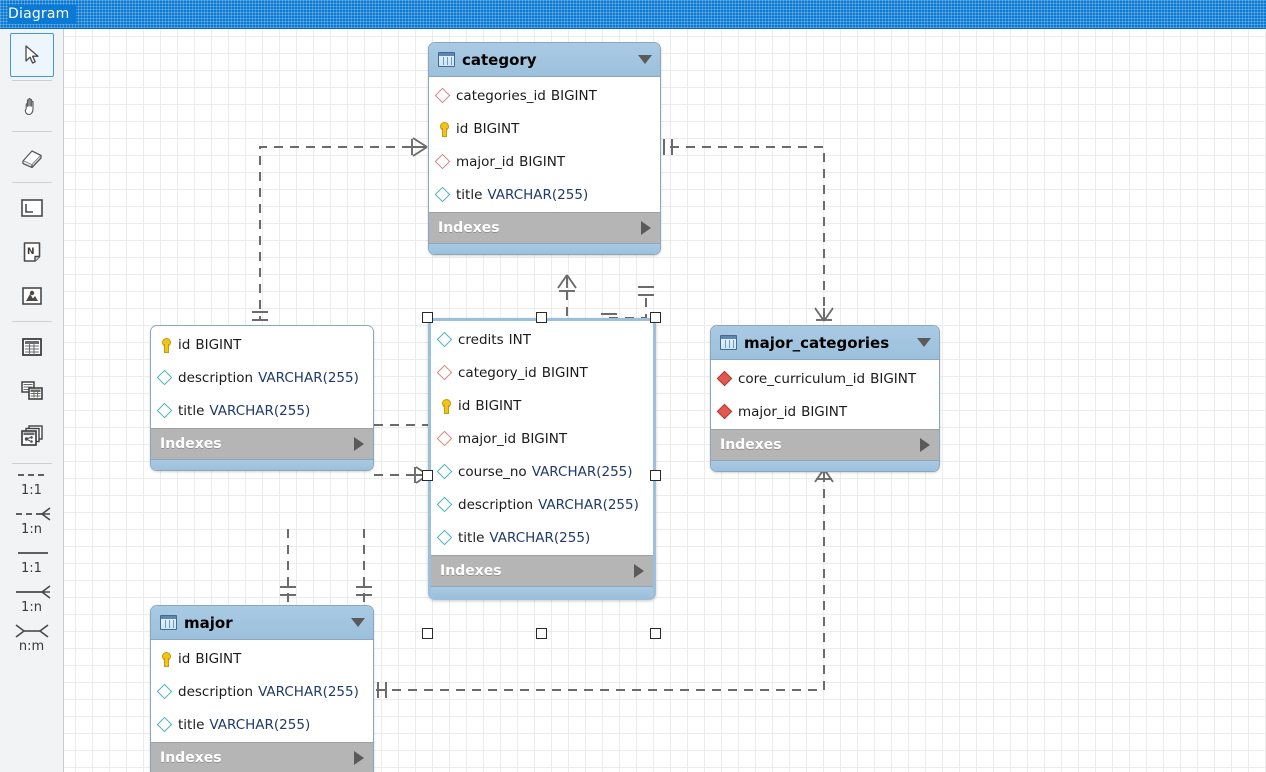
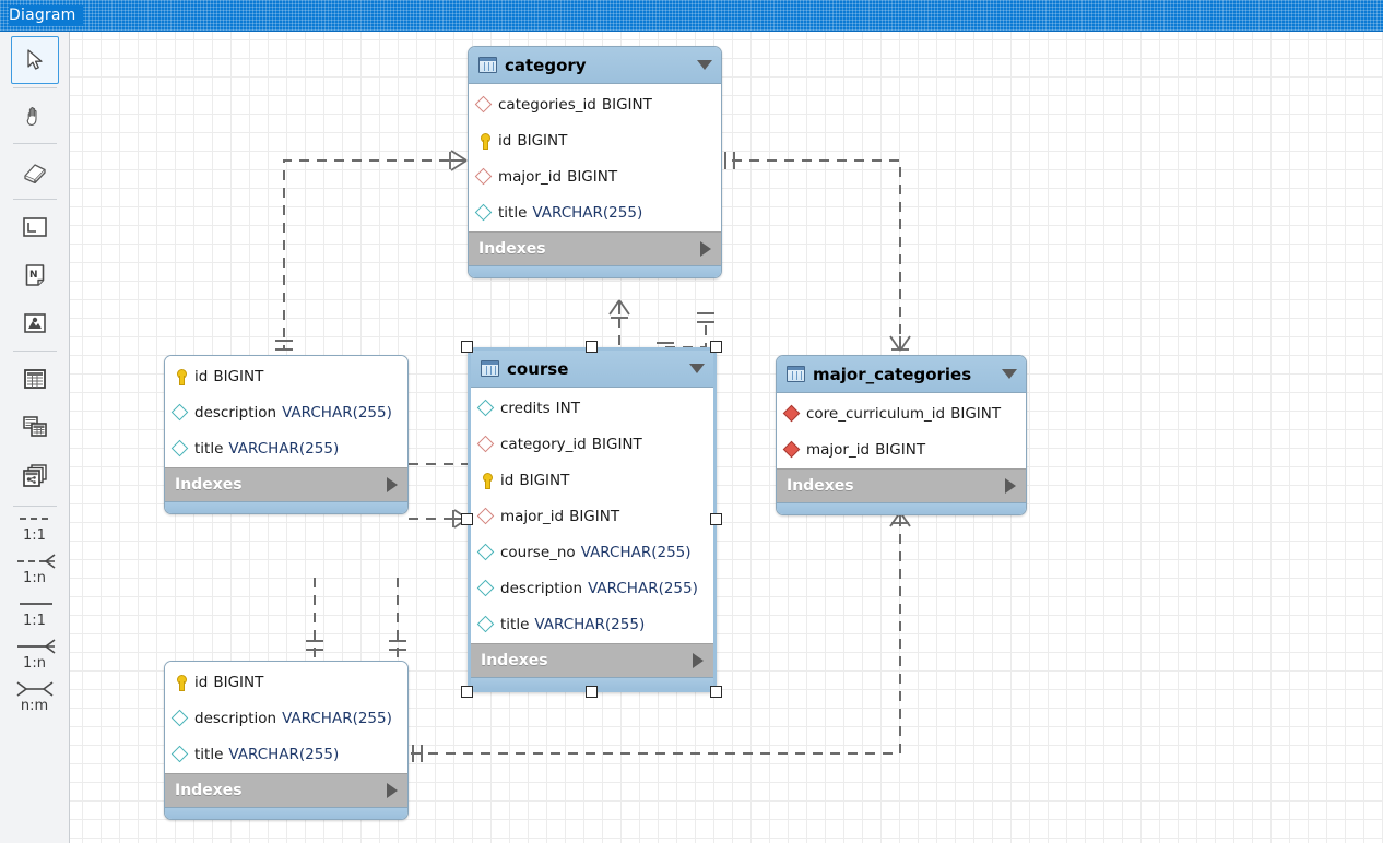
  Diagram
  N
  1:1
  1:n
  1:1
  1:n
  n:m
  category
  categories_id
  BIGINT
  id
  BIGINT
  major_id
  BIGINT
  title
  VARCHAR(255)
  Indexes
  id
  BIGINT
  description
  VARCHAR(255)
  title
  VARCHAR(255)
  Indexes
+ course
  credits
  INT
  category_id
  BIGINT
  id
  BIGINT
  major_id
  BIGINT
  course_no
  VARCHAR(255)
  description
  VARCHAR(255)
  title
  VARCHAR(255)
  Indexes
  major_categories
  core_curriculum_id
  BIGINT
  major_id
  BIGINT
  Indexes
- major
  id
  BIGINT
  description
  VARCHAR(255)
  title
  VARCHAR(255)
  Indexes
